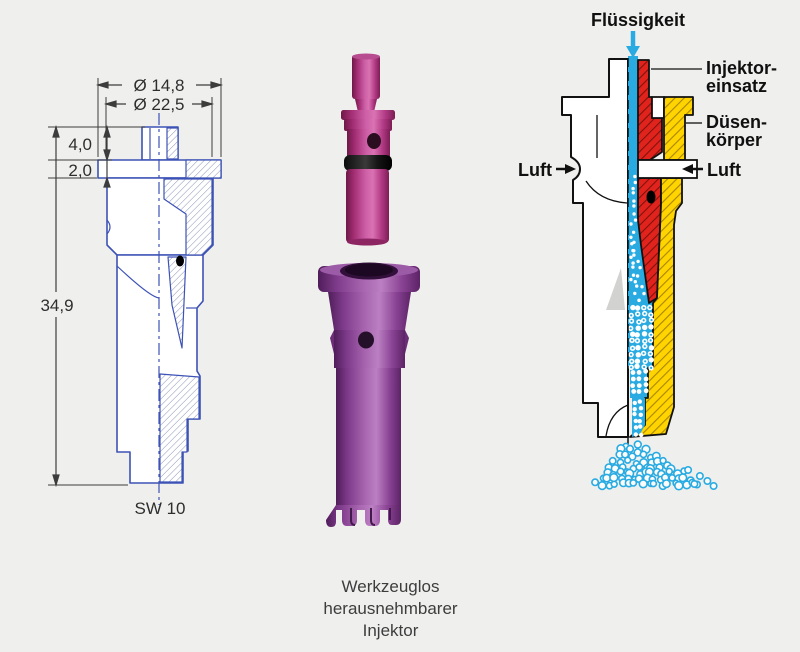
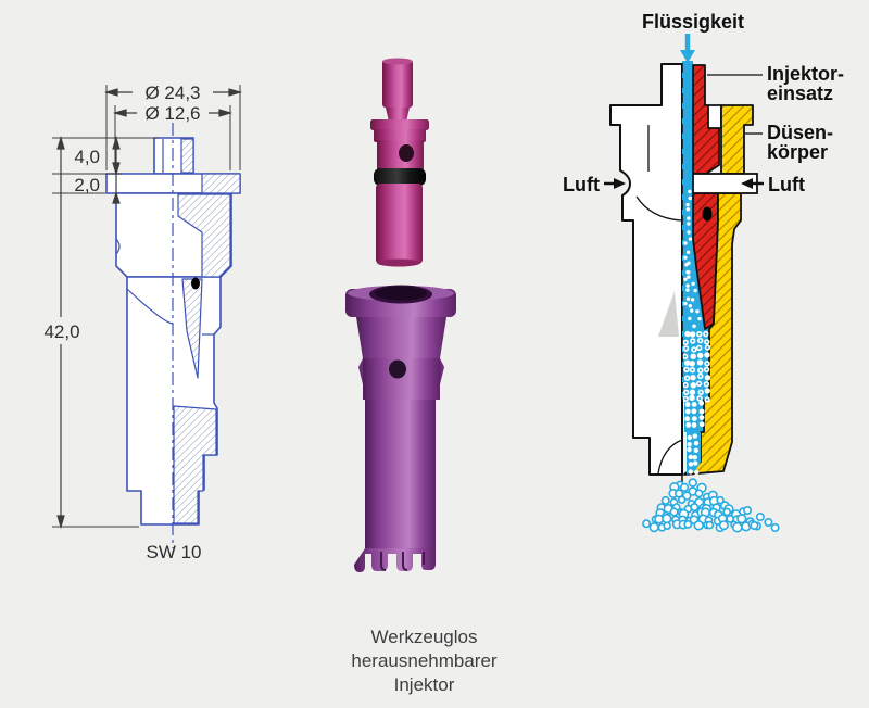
- Ø 14,8
+ Ø 24,3
- Ø 22,5
+ Ø 12,6
  4,0
  2,0
- 34,9
+ 42,0
  SW 10
  Werkzeuglos
  herausnehmbarer
  Injektor
  Flüssigkeit
  Injektor-
  einsatz
  Düsen-
  körper
  Luft
  Luft
